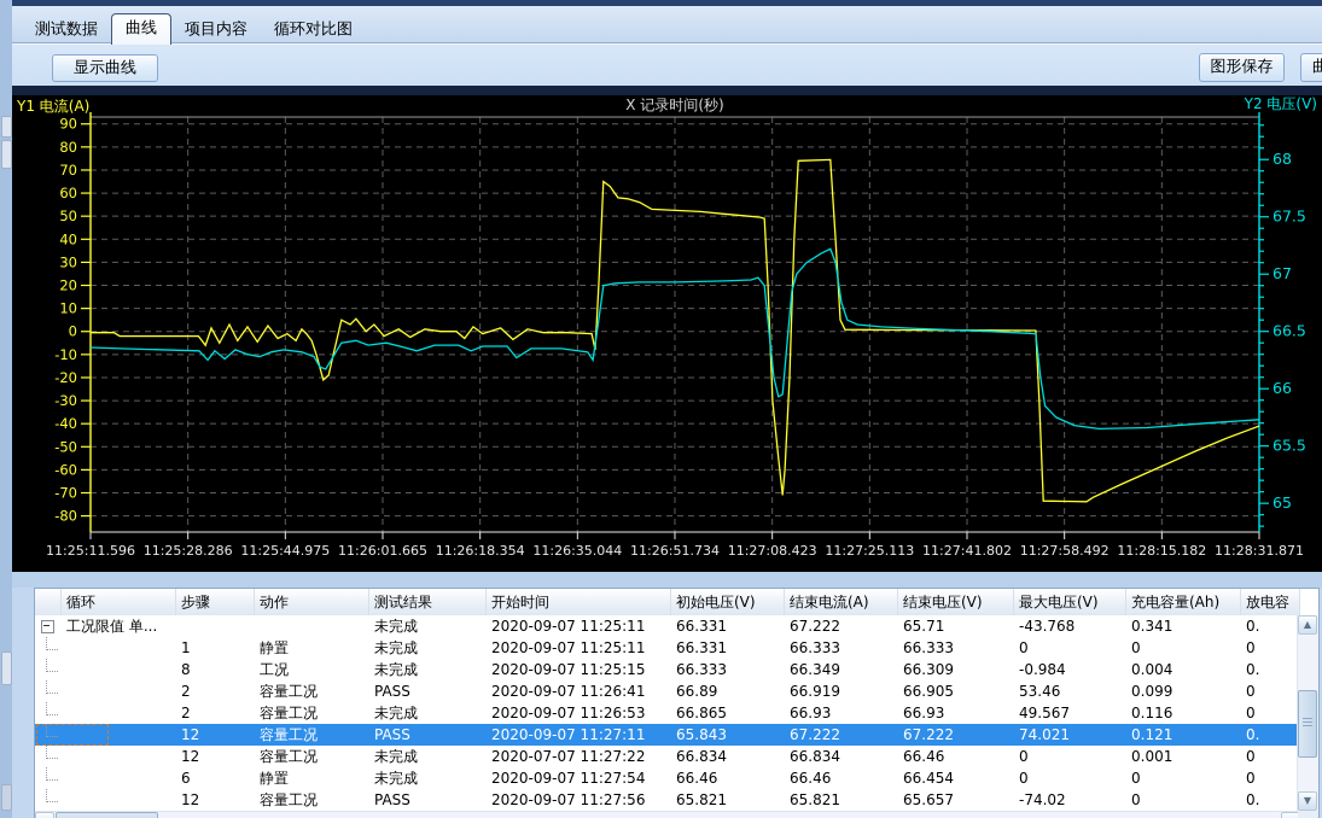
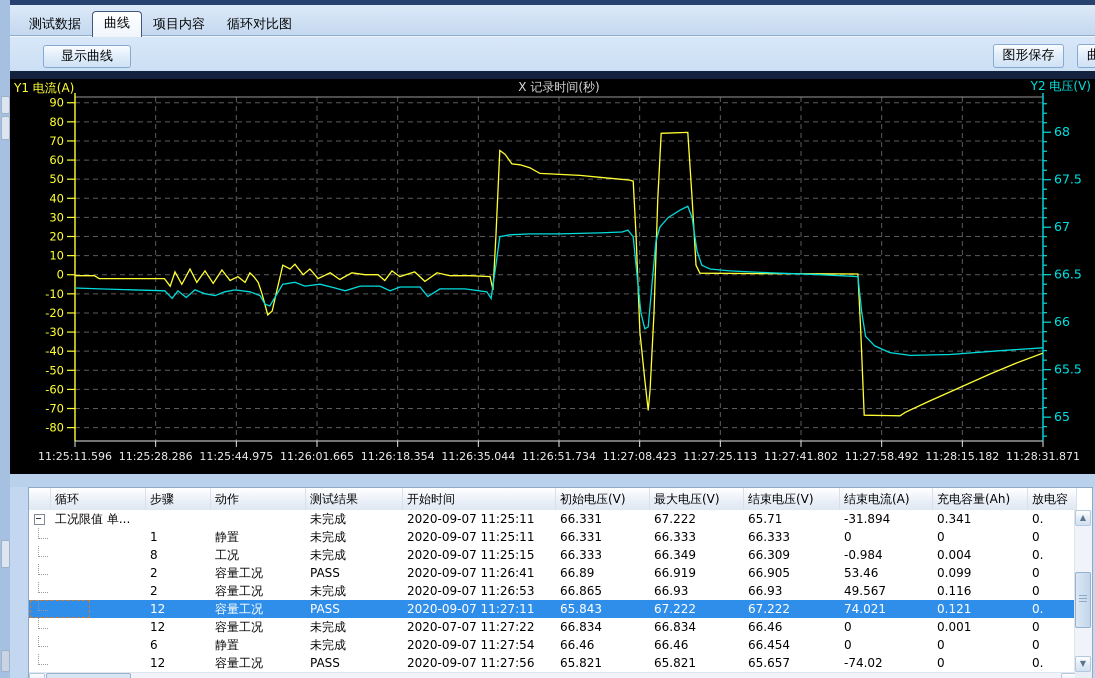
  测试数据 曲线 项目内容 循环对比图
  显示曲线
  图形保存
  曲
  90
  80
  70
  60
  50
  40
  30
  20
  10
  0
  -10
  -20
  -30
  -40
  -50
  -60
  -70
  -80
  68
  67.5
  67
  66.5
  66
  65.5
  65
  11:25:11.596
  11:25:28.286
  11:25:44.975
  11:26:01.665
  11:26:18.354
  11:26:35.044
  11:26:51.734
  11:27:08.423
  11:27:25.113
  11:27:41.802
  11:27:58.492
  11:28:15.182
  11:28:31.871
  X 记录时间(秒)
  Y1 电流(A)
  Y2 电压(V)
  循环
  步骤
  动作
  测试结果
  开始时间
  初始电压(V)
- 结束电流(A)
+ 最大电压(V)
  结束电压(V)
- 最大电压(V)
+ 结束电流(A)
  充电容量(Ah)
  放电容
  工况限值 单...
  未完成
  2020-09-07 11:25:11
  66.331
  67.222
  65.71
- -43.768
+ -31.894
  0.341
  0.
  1
  静置
  未完成
  2020-09-07 11:25:11
  66.331
  66.333
  66.333
  0
  0
  0
  8
  工况
  未完成
  2020-09-07 11:25:15
  66.333
  66.349
  66.309
  -0.984
  0.004
  0.
  2
  容量工况
  PASS
  2020-09-07 11:26:41
  66.89
  66.919
  66.905
  53.46
  0.099
  0
  2
  容量工况
  未完成
  2020-09-07 11:26:53
  66.865
  66.93
  66.93
  49.567
  0.116
  0
  12
  容量工况
  PASS
  2020-09-07 11:27:11
  65.843
  67.222
  67.222
  74.021
  0.121
  0.
  12
  容量工况
  未完成
  2020-07-07 11:27:22
  66.834
  66.834
  66.46
  0
  0.001
  0
  6
  静置
  未完成
  2020-09-07 11:27:54
  66.46
  66.46
  66.454
  0
  0
  0
  12
  容量工况
  PASS
  2020-09-07 11:27:56
  65.821
  65.821
  65.657
  -74.02
  0
  0.
  ▲
  ▼
